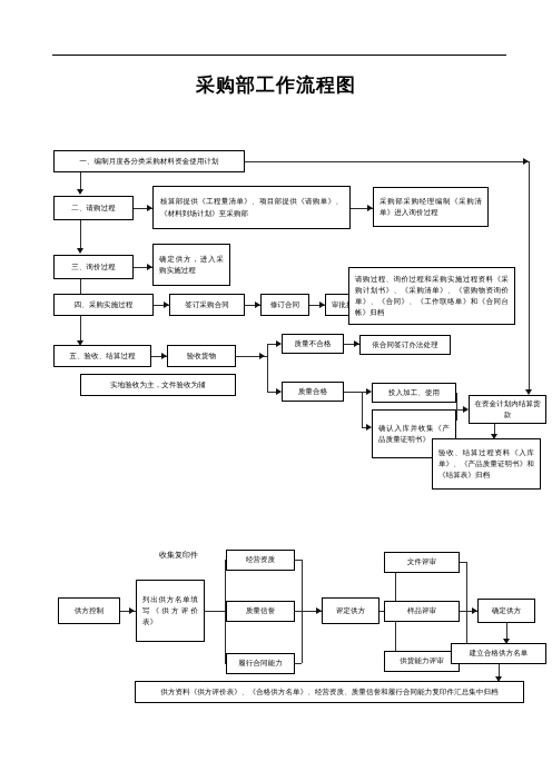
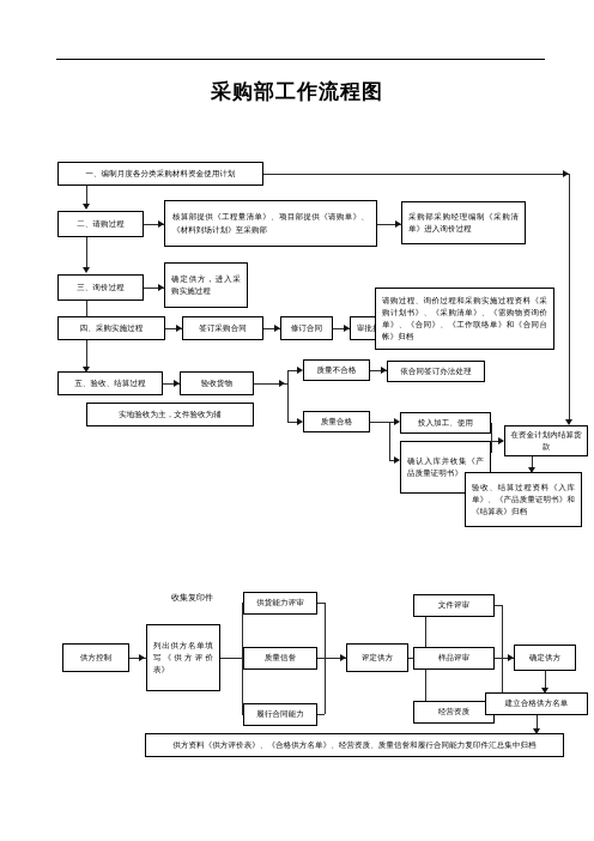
  采购部工作流程图
  一、编制月度各分类采购材料资金使用计划
  二、请购过程
  核算部提供《工程量清单》、项目部提供《请购单》、《材料到场计划》至采购部
  采购部采购经理编制《采购清单》进入询价过程
  三、询价过程
  确定供方，进入采购实施过程
  四、采购实施过程
  签订采购合同
  修订合同
  请购过程、询价过程和采购实施过程资料《采购计划书》、《采购清单》、《需购物资询价单》、《合同》、《工作联络单》和《合同台帐》归档
  五、验收、结算过程
  验收货物
  实地验收为主，文件验收为辅
  质量不合格
  质量合格
  依合同签订办法处理
  投入加工、使用
  确认入库并收集《产品质量证明书》
  在资金计划内结算货款
  验收、结算过程资料《入库单》、《产品质量证明书》和《结算表》归档
  收集复印件
  供方控制
  列出供方名单填写《供方评价表》
- 经营资质
+ 供货能力评审
  质量信誉
  履行合同能力
  评定供方
  文件评审
  样品评审
- 供货能力评审
+ 经营资质
  确定供方
  建立合格供方名单
  供方资料《供方评价表》、《合格供方名单》、经营资质、质量信誉和履行合同能力复印件汇总集中归档
